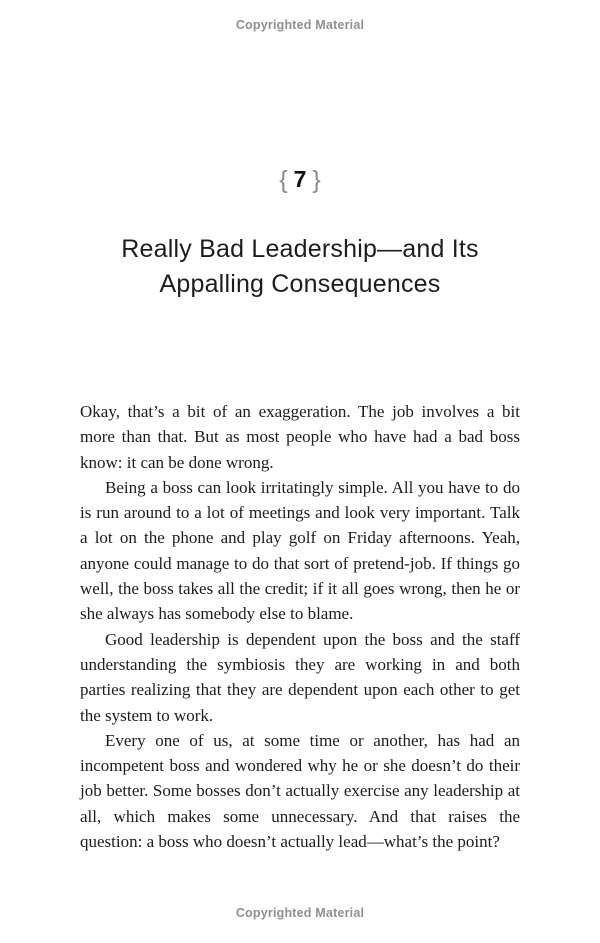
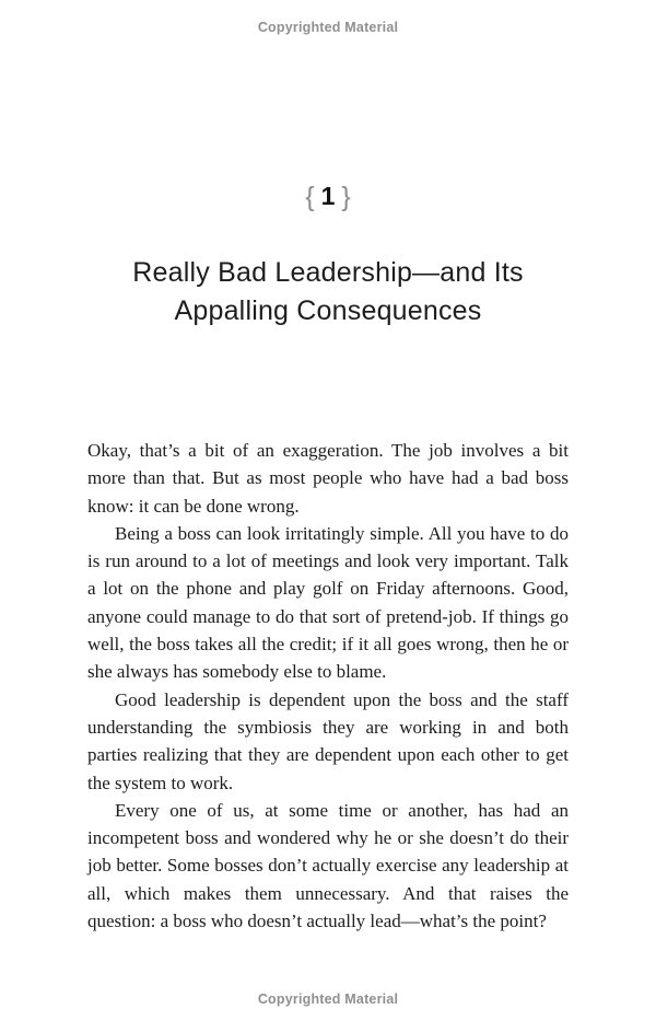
  Copyrighted Material
- { 7 }
+ { 1 }
  Really Bad Leadership—and Its
  Appalling Consequences
  Okay, that’s a bit of an exaggeration. The job involves a bit more than that. But as most people who have had a bad boss know: it can be done wrong.
- Being a boss can look irritatingly simple. All you have to do is run around to a lot of meetings and look very important. Talk a lot on the phone and play golf on Friday afternoons. Yeah, anyone could manage to do that sort of pretend-job. If things go well, the boss takes all the credit; if it all goes wrong, then he or she always has somebody else to blame.
+ Being a boss can look irritatingly simple. All you have to do is run around to a lot of meetings and look very important. Talk a lot on the phone and play golf on Friday afternoons. Good, anyone could manage to do that sort of pretend-job. If things go well, the boss takes all the credit; if it all goes wrong, then he or she always has somebody else to blame.
  Good leadership is dependent upon the boss and the staff understanding the symbiosis they are working in and both parties realizing that they are dependent upon each other to get the system to work.
- Every one of us, at some time or another, has had an incompetent boss and wondered why he or she doesn’t do their job better. Some bosses don’t actually exercise any leadership at all, which makes some unnecessary. And that raises the question: a boss who doesn’t actually lead—what’s the point?
+ Every one of us, at some time or another, has had an incompetent boss and wondered why he or she doesn’t do their job better. Some bosses don’t actually exercise any leadership at all, which makes them unnecessary. And that raises the question: a boss who doesn’t actually lead—what’s the point?
  Copyrighted Material
